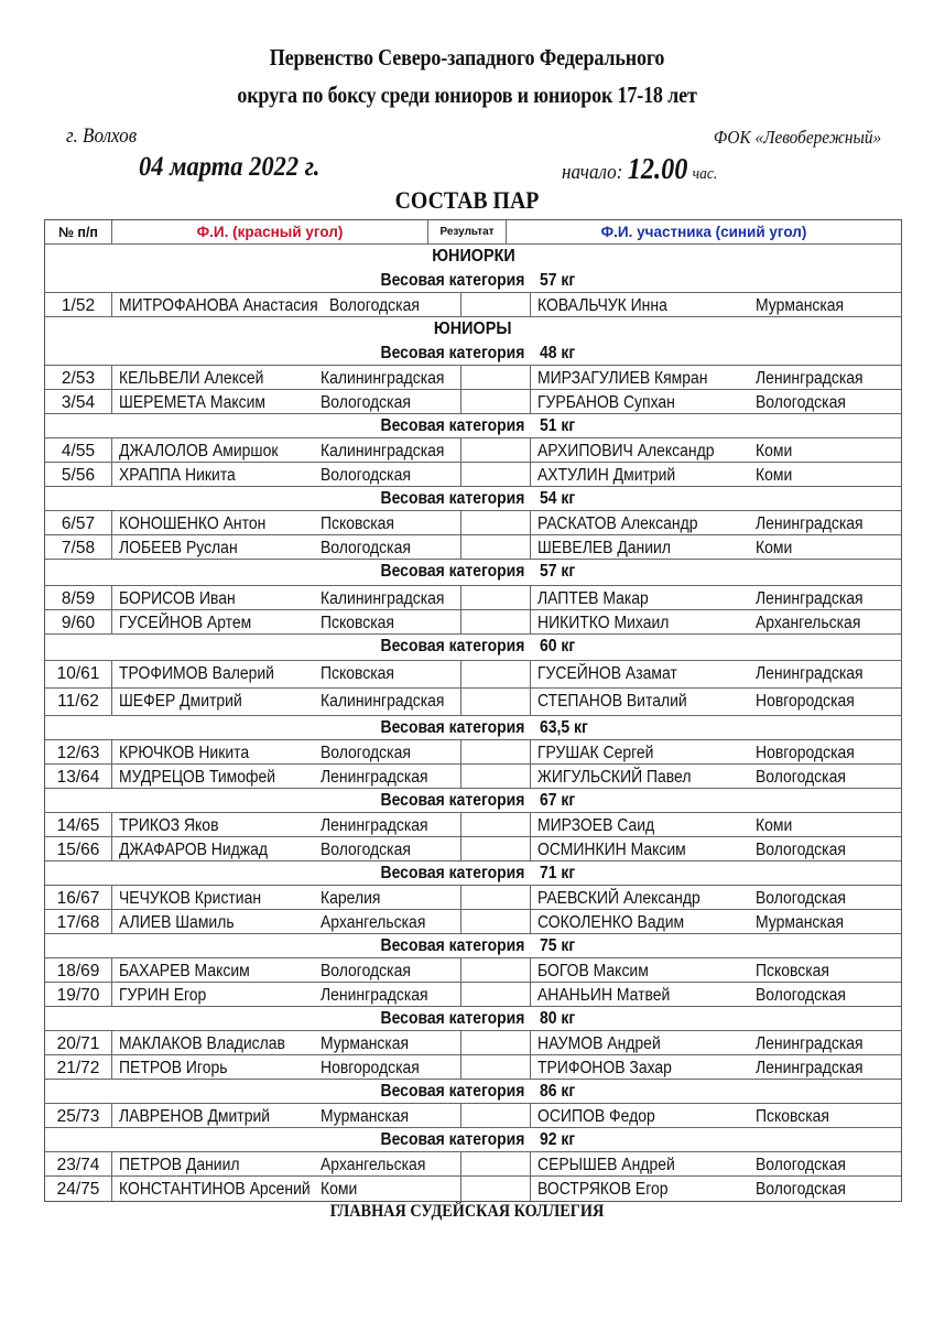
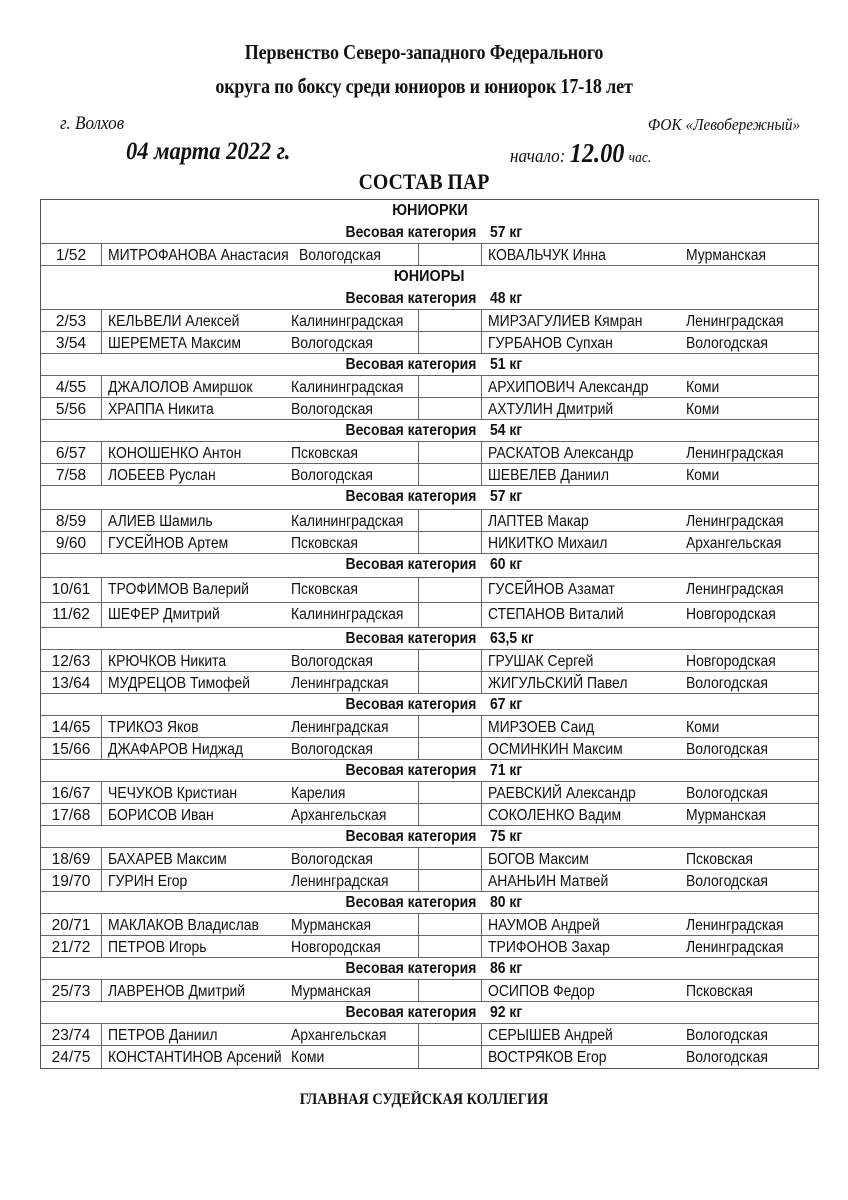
  Первенство Северо-западного Федерального
  округа по боксу среди юниоров и юниорок 17-18 лет
  г. Волхов
  ФОК «Левобережный»
  04 марта 2022 г.
  начало: 12.00 час.
  СОСТАВ ПАР
- № п/п
- Ф.И. (красный угол)
- Результат
- Ф.И. участника (синий угол)
  ЮНИОРКИ
  Весовая категория
  57 кг
  1/52
  МИТРОФАНОВА Анастасия
  Вологодская
  КОВАЛЬЧУК Инна
  Мурманская
  ЮНИОРЫ
  Весовая категория
  48 кг
  2/53
  КЕЛЬВЕЛИ Алексей
  Калининградская
  МИРЗАГУЛИЕВ Кямран
  Ленинградская
  3/54
  ШЕРЕМЕТА Максим
  Вологодская
  ГУРБАНОВ Супхан
  Вологодская
  Весовая категория
  51 кг
  4/55
  ДЖАЛОЛОВ Амиршок
  Калининградская
  АРХИПОВИЧ Александр
  Коми
  5/56
  ХРАППА Никита
  Вологодская
  АХТУЛИН Дмитрий
  Коми
  Весовая категория
  54 кг
  6/57
  КОНОШЕНКО Антон
  Псковская
  РАСКАТОВ Александр
  Ленинградская
  7/58
  ЛОБЕЕВ Руслан
  Вологодская
  ШЕВЕЛЕВ Даниил
  Коми
  Весовая категория
  57 кг
  8/59
- БОРИСОВ Иван
+ АЛИЕВ Шамиль
  Калининградская
  ЛАПТЕВ Макар
  Ленинградская
  9/60
  ГУСЕЙНОВ Артем
  Псковская
  НИКИТКО Михаил
  Архангельская
  Весовая категория
  60 кг
  10/61
  ТРОФИМОВ Валерий
  Псковская
  ГУСЕЙНОВ Азамат
  Ленинградская
  11/62
  ШЕФЕР Дмитрий
  Калининградская
  СТЕПАНОВ Виталий
  Новгородская
  Весовая категория
  63,5 кг
  12/63
  КРЮЧКОВ Никита
  Вологодская
  ГРУШАК Сергей
  Новгородская
  13/64
  МУДРЕЦОВ Тимофей
  Ленинградская
  ЖИГУЛЬСКИЙ Павел
  Вологодская
  Весовая категория
  67 кг
  14/65
  ТРИКОЗ Яков
  Ленинградская
  МИРЗОЕВ Саид
  Коми
  15/66
  ДЖАФАРОВ Ниджад
  Вологодская
  ОСМИНКИН Максим
  Вологодская
  Весовая категория
  71 кг
  16/67
  ЧЕЧУКОВ Кристиан
  Карелия
  РАЕВСКИЙ Александр
  Вологодская
  17/68
- АЛИЕВ Шамиль
+ БОРИСОВ Иван
  Архангельская
  СОКОЛЕНКО Вадим
  Мурманская
  Весовая категория
  75 кг
  18/69
  БАХАРЕВ Максим
  Вологодская
  БОГОВ Максим
  Псковская
  19/70
  ГУРИН Егор
  Ленинградская
  АНАНЬИН Матвей
  Вологодская
  Весовая категория
  80 кг
  20/71
  МАКЛАКОВ Владислав
  Мурманская
  НАУМОВ Андрей
  Ленинградская
  21/72
  ПЕТРОВ Игорь
  Новгородская
  ТРИФОНОВ Захар
  Ленинградская
  Весовая категория
  86 кг
  25/73
  ЛАВРЕНОВ Дмитрий
  Мурманская
  ОСИПОВ Федор
  Псковская
  Весовая категория
  92 кг
  23/74
  ПЕТРОВ Даниил
  Архангельская
  СЕРЫШЕВ Андрей
  Вологодская
  24/75
  КОНСТАНТИНОВ Арсений
  Коми
  ВОСТРЯКОВ Егор
  Вологодская
  ГЛАВНАЯ СУДЕЙСКАЯ КОЛЛЕГИЯ
